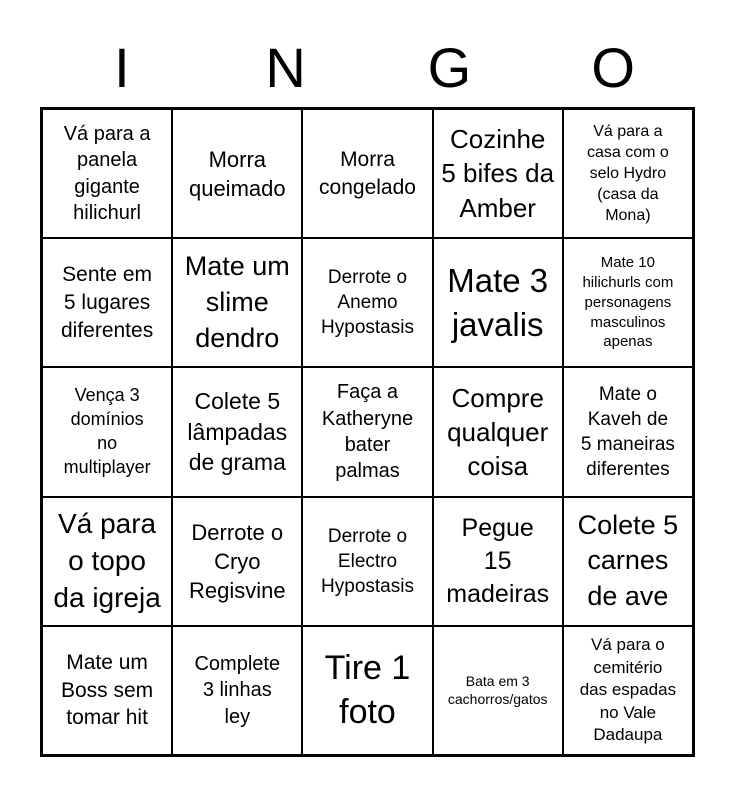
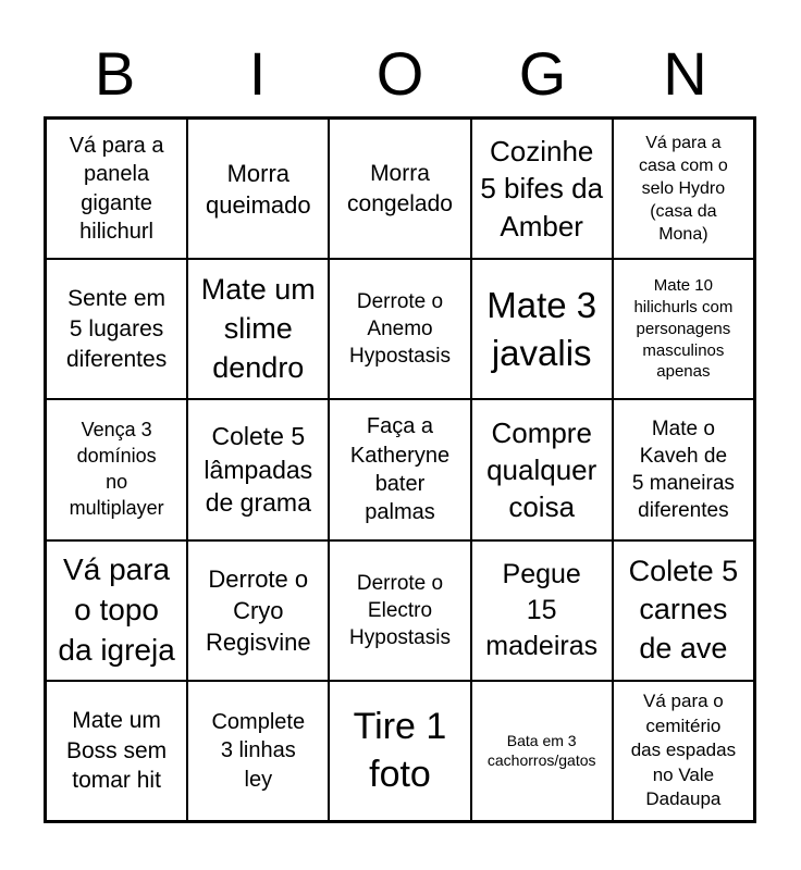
+ B
  I
- N
+ O
  G
- O
+ N
  Vá para a
  panela
  gigante
  hilichurl
  Morra
  queimado
  Morra
  congelado
  Cozinhe
  5 bifes da
  Amber
  Vá para a
  casa com o
  selo Hydro
  (casa da
  Mona)
  Sente em
  5 lugares
  diferentes
  Mate um
  slime
  dendro
  Derrote o
  Anemo
  Hypostasis
  Mate 3
  javalis
  Mate 10
  hilichurls com
  personagens
  masculinos
  apenas
  Vença 3
  domínios
  no
  multiplayer
  Colete 5
  lâmpadas
  de grama
  Faça a
  Katheryne
  bater
  palmas
  Compre
  qualquer
  coisa
  Mate o
  Kaveh de
  5 maneiras
  diferentes
  Vá para
  o topo
  da igreja
  Derrote o
  Cryo
  Regisvine
  Derrote o
  Electro
  Hypostasis
  Pegue
  15
  madeiras
  Colete 5
  carnes
  de ave
  Mate um
  Boss sem
  tomar hit
  Complete
  3 linhas
  ley
  Tire 1
  foto
  Bata em 3
  cachorros/gatos
  Vá para o
  cemitério
  das espadas
  no Vale
  Dadaupa
